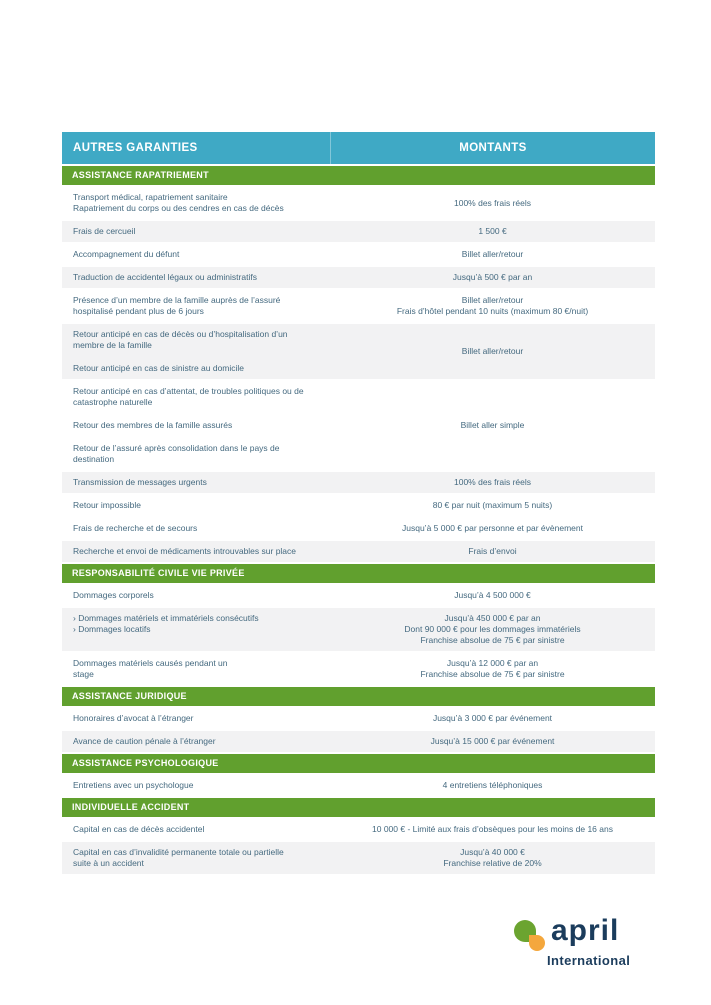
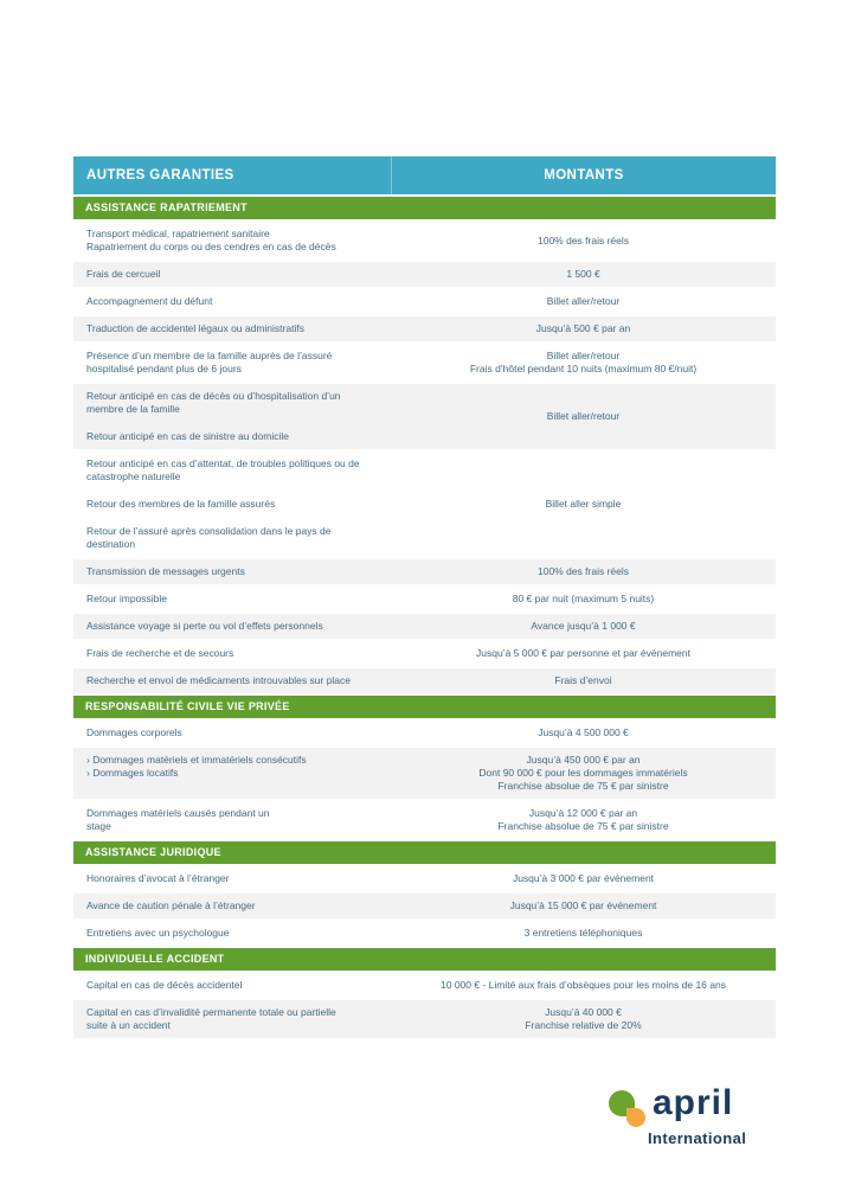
  AUTRES GARANTIES
  MONTANTS
  ASSISTANCE RAPATRIEMENT
  Transport médical, rapatriement sanitaire
  Rapatriement du corps ou des cendres en cas de décès
  100% des frais réels
  Frais de cercueil
  1 500 €
  Accompagnement du défunt
  Billet aller/retour
  Traduction de accidentel légaux ou administratifs
  Jusqu’à 500 € par an
  Présence d’un membre de la famille auprès de l’assuré
  hospitalisé pendant plus de 6 jours
  Billet aller/retour
  Frais d’hôtel pendant 10 nuits (maximum 80 €/nuit)
  Retour anticipé en cas de décès ou d’hospitalisation d’un
  membre de la famille
  Retour anticipé en cas de sinistre au domicile
  Billet aller/retour
  Retour anticipé en cas d’attentat, de troubles politiques ou de
  catastrophe naturelle
  Retour des membres de la famille assurés
  Retour de l’assuré après consolidation dans le pays de
  destination
  Billet aller simple
  Transmission de messages urgents
  100% des frais réels
  Retour impossible
  80 € par nuit (maximum 5 nuits)
+ Assistance voyage si perte ou vol d’effets personnels
+ Avance jusqu’à 1 000 €
  Frais de recherche et de secours
  Jusqu’à 5 000 € par personne et par évènement
  Recherche et envoi de médicaments introuvables sur place
  Frais d’envoi
  RESPONSABILITÉ CIVILE VIE PRIVÉE
  Dommages corporels
  Jusqu’à 4 500 000 €
  › Dommages matériels et immatériels consécutifs
  › Dommages locatifs
  Jusqu’à 450 000 € par an
  Dont 90 000 € pour les dommages immatériels
  Franchise absolue de 75 € par sinistre
  Dommages matériels causés pendant un
  stage
  Jusqu’à 12 000 € par an
  Franchise absolue de 75 € par sinistre
  ASSISTANCE JURIDIQUE
  Honoraires d’avocat à l’étranger
  Jusqu’à 3 000 € par événement
  Avance de caution pénale à l’étranger
  Jusqu’à 15 000 € par événement
- ASSISTANCE PSYCHOLOGIQUE
  Entretiens avec un psychologue
- 4 entretiens téléphoniques
+ 3 entretiens téléphoniques
  INDIVIDUELLE ACCIDENT
  Capital en cas de décès accidentel
  10 000 € - Limité aux frais d’obsèques pour les moins de 16 ans
  Capital en cas d’invalidité permanente totale ou partielle
  suite à un accident
  Jusqu’à 40 000 €
  Franchise relative de 20%
  april
  International
